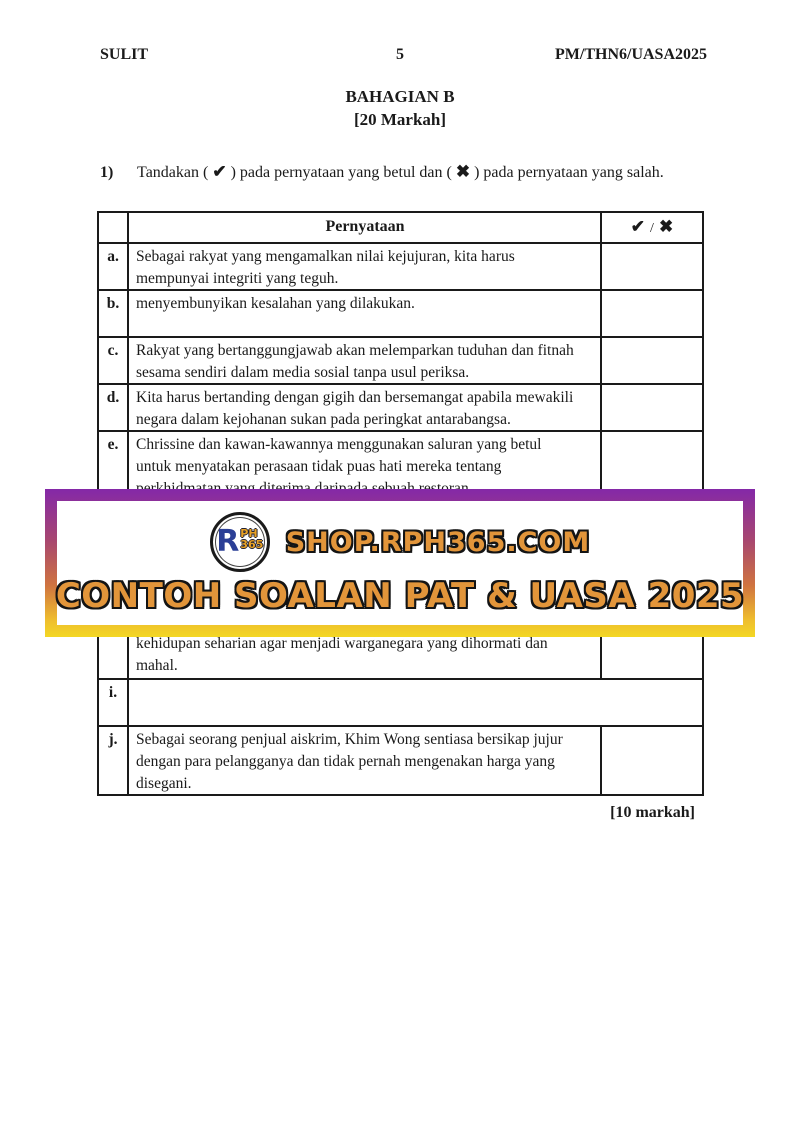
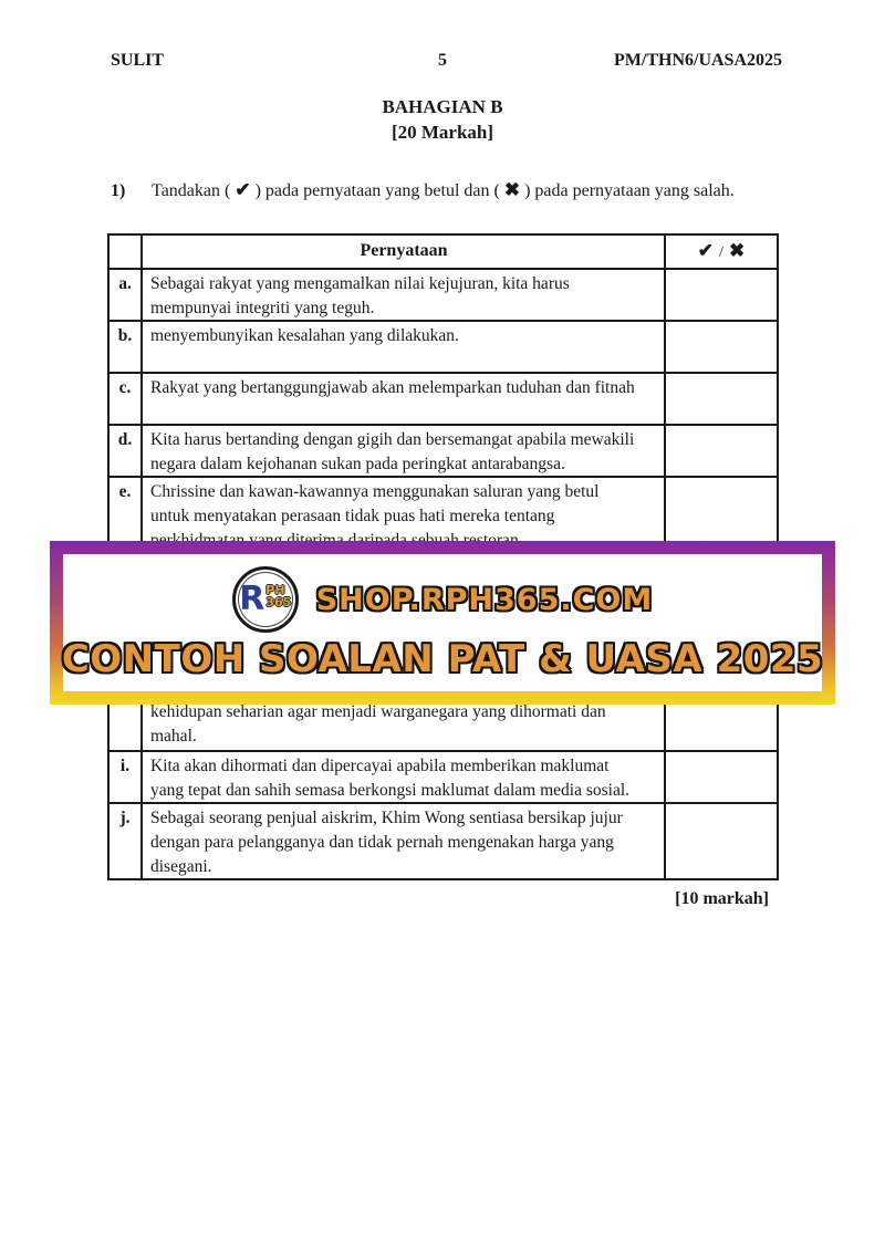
  SULIT
  5
  PM/THN6/UASA2025
  BAHAGIAN B
  [20 Markah]
  1) Tandakan ( ✔ ) pada pernyataan yang betul dan ( ✖ ) pada pernyataan yang salah.
  Pernyataan
  ✔ / ✖
  a.
  Sebagai rakyat yang mengamalkan nilai kejujuran, kita harus
  mempunyai integriti yang teguh.
  b.
  menyembunyikan kesalahan yang dilakukan.
  c.
  Rakyat yang bertanggungjawab akan melemparkan tuduhan dan fitnah
- sesama sendiri dalam media sosial tanpa usul periksa.
  d.
  Kita harus bertanding dengan gigih dan bersemangat apabila mewakili
  negara dalam kejohanan sukan pada peringkat antarabangsa.
  e.
  Chrissine dan kawan-kawannya menggunakan saluran yang betul
  untuk menyatakan perasaan tidak puas hati mereka tentang
  kehidupan seharian agar menjadi warganegara yang dihormati dan
  mahal.
  i.
+ Kita akan dihormati dan dipercayai apabila memberikan maklumat
+ yang tepat dan sahih semasa berkongsi maklumat dalam media sosial.
  j.
  Sebagai seorang penjual aiskrim, Khim Wong sentiasa bersikap jujur
  dengan para pelangganya dan tidak pernah mengenakan harga yang
  disegani.
  [10 markah]
  R
  PH
  365
  SHOP.RPH365.COM
  CONTOH SOALAN PAT & UASA 2025
